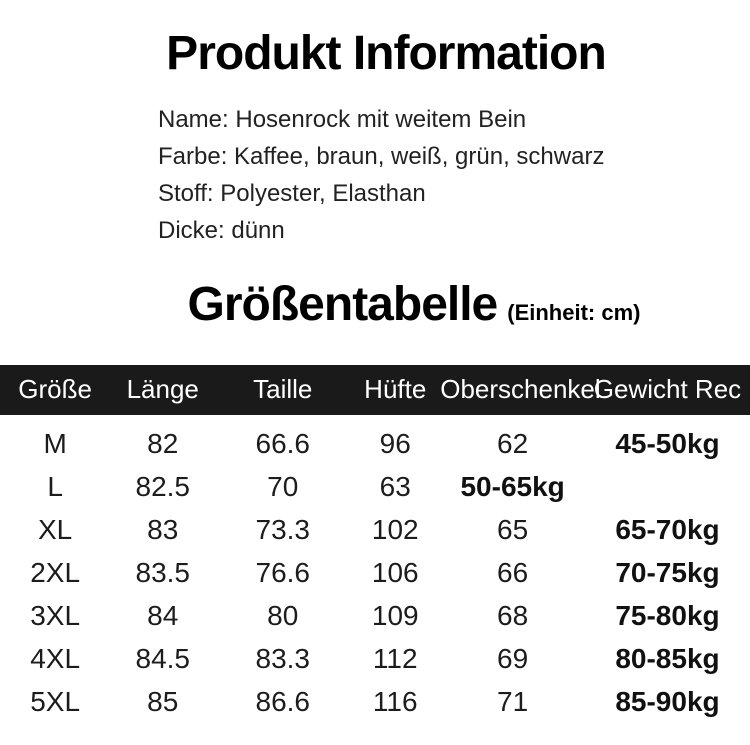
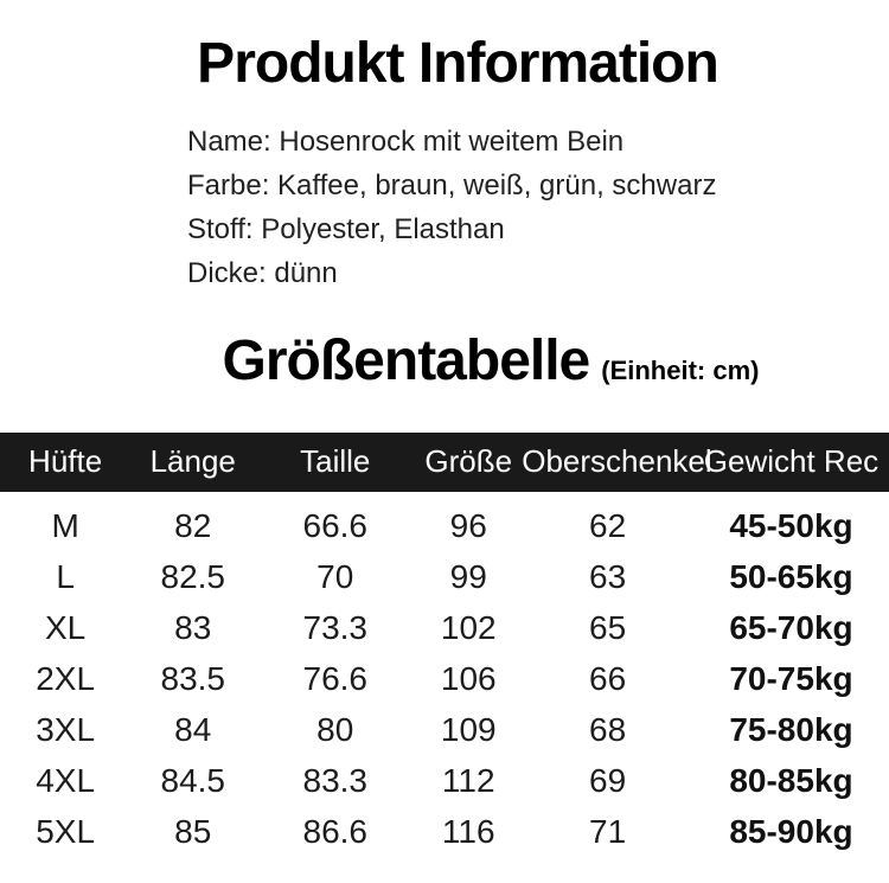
  Produkt Information
  Name: Hosenrock mit weitem Bein
  Farbe: Kaffee, braun, weiß, grün, schwarz
  Stoff: Polyester, Elasthan
  Dicke: dünn
  Größentabelle (Einheit: cm)
- Größe
+ Hüfte
  Länge
  Taille
- Hüfte
+ Größe
  Oberschenk
  Gewicht Rec
  M
  82
  66.6
  96
  62
  45-50kg
  L
  82.5
  70
+ 99
  63
  50-65kg
  XL
  83
  73.3
  102
  65
  65-70kg
  2XL
  83.5
  76.6
  106
  66
  70-75kg
  3XL
  84
  80
  109
  68
  75-80kg
  4XL
  84.5
  83.3
  112
  69
  80-85kg
  5XL
  85
  86.6
  116
  71
  85-90kg
